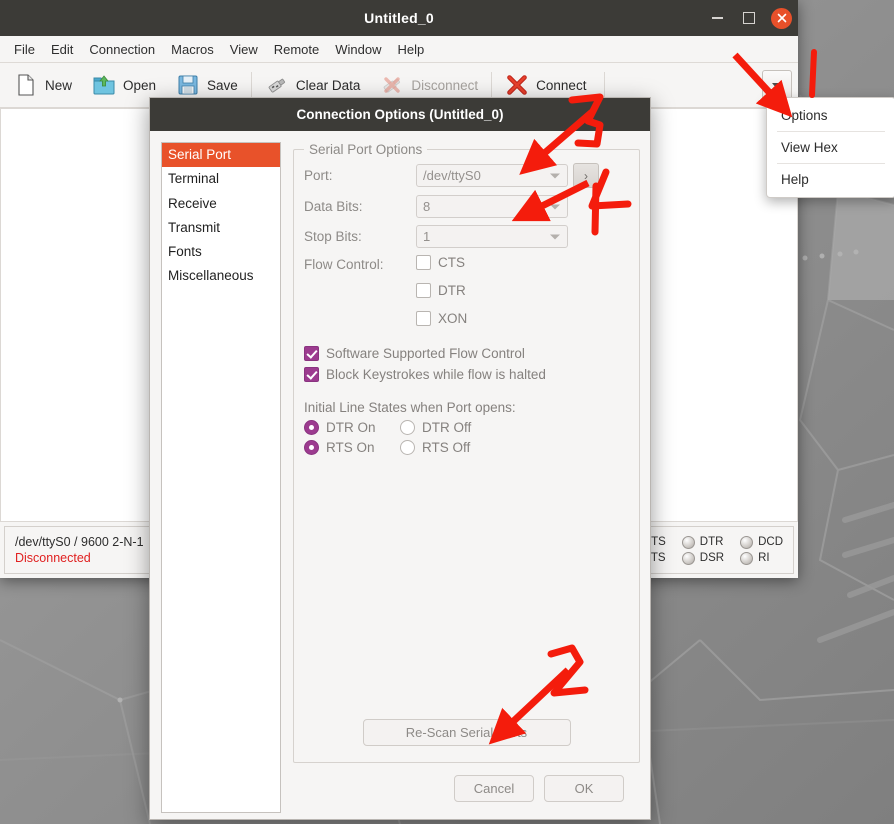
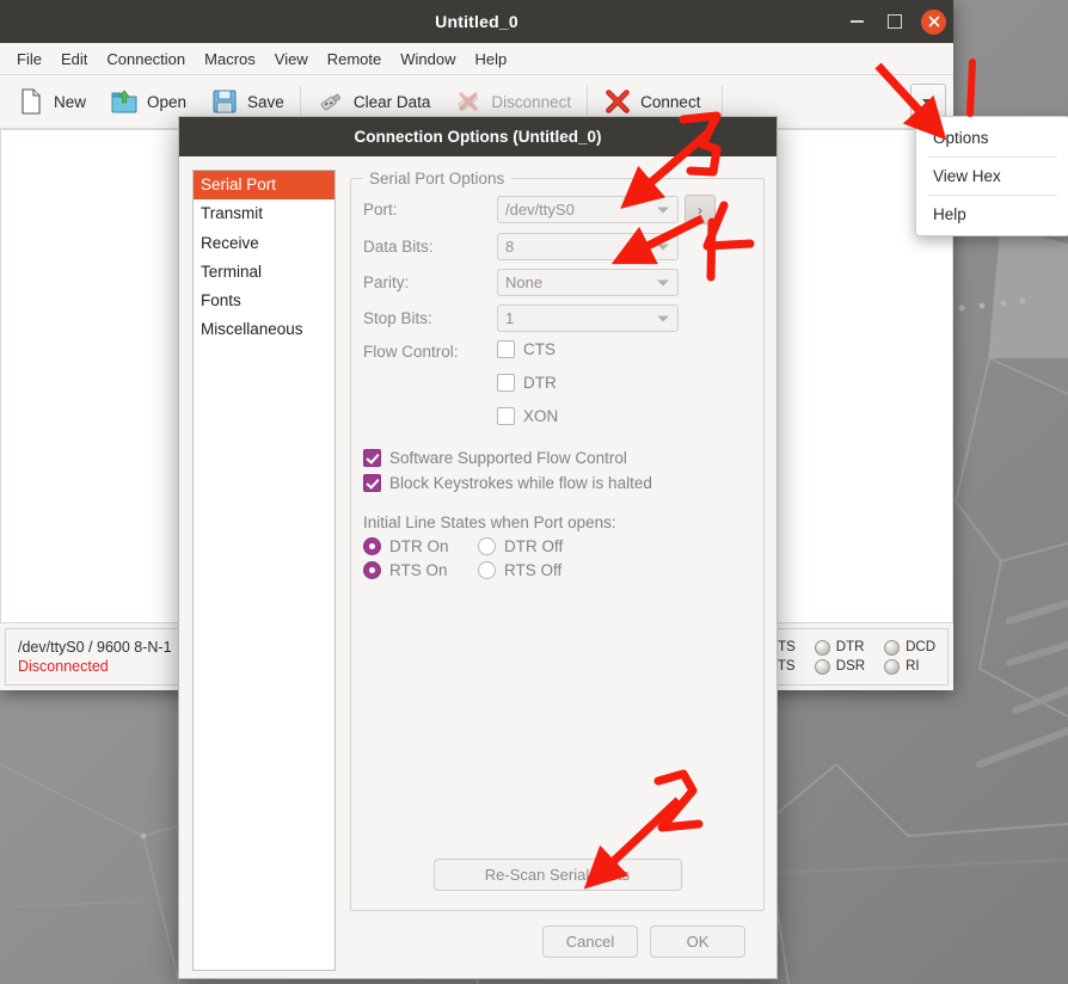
  Untitled_0
  File
  Edit
  Connection
  Macros
  View
  Remote
  Window
  Help
  New
  Open
  Save
  Clear Data
  Disconnect
  Connect
- /dev/ttyS0 / 9600 2-N-1
+ /dev/ttyS0 / 9600 8-N-1
  Disconnected
  DTR
  DCD
  DSR
  RI
  Options
  View Hex
  Help
  Connection Options (Untitled_0)
  Serial Port
- Terminal
+ Transmit
  Receive
- Transmit
+ Terminal
  Fonts
  Miscellaneous
  Serial Port Options
  Port:
  /dev/ttyS0
  ›
  Data Bits:
  8
+ Parity:
+ None
  Stop Bits:
  1
  Flow Control:
  CTS
  DTR
  XON
  Software Supported Flow Control
  Block Keystrokes while flow is halted
  Initial Line States when Port opens:
  DTR On
  DTR Off
  RTS On
  RTS Off
  Re-Scan Serial Ports
  Cancel
  OK
